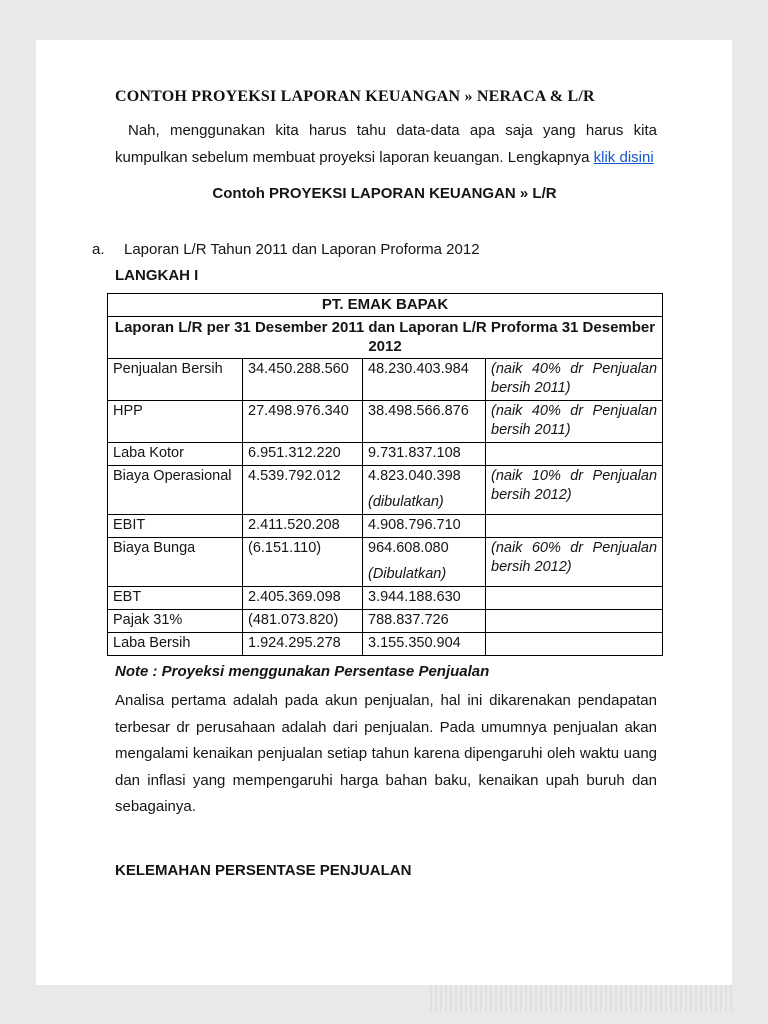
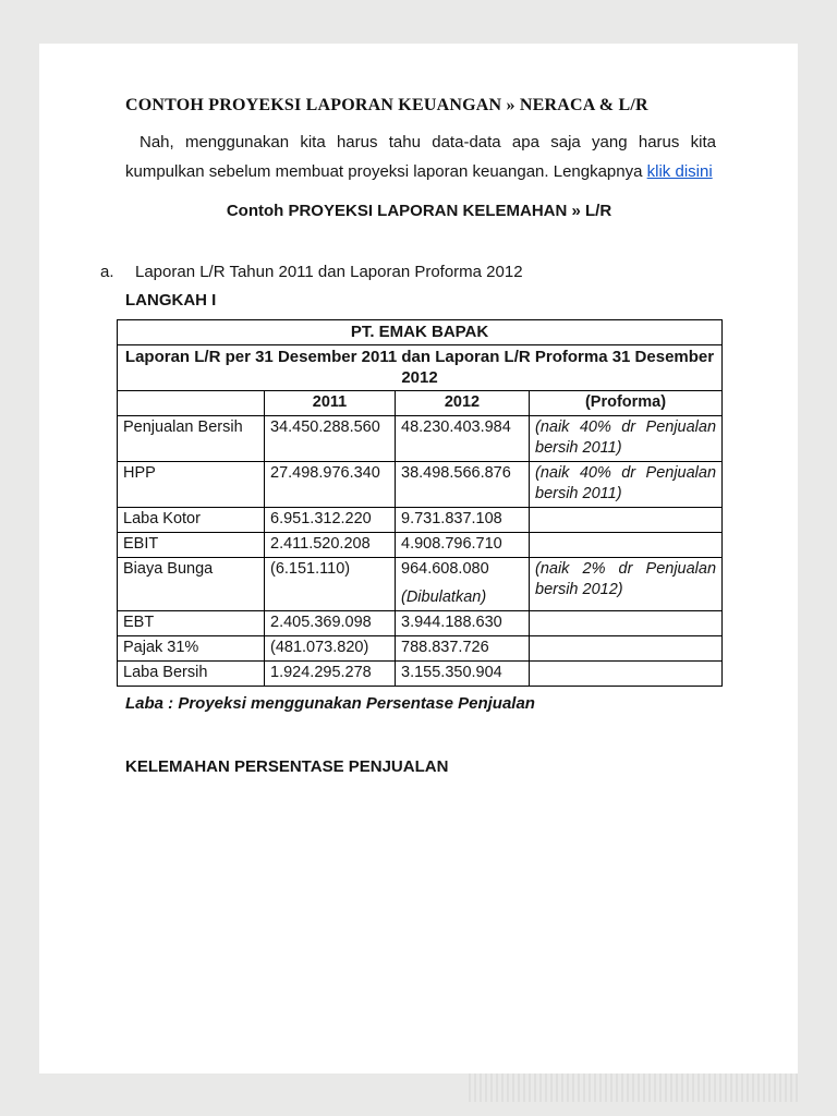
  CONTOH PROYEKSI LAPORAN KEUANGAN » NERACA & L/R
  Nah, menggunakan kita harus tahu data-data apa saja yang harus kita kumpulkan sebelum membuat proyeksi laporan keuangan. Lengkapnya klik disini
- Contoh PROYEKSI LAPORAN KEUANGAN » L/R
+ Contoh PROYEKSI LAPORAN KELEMAHAN » L/R
  a.
  Laporan L/R Tahun 2011 dan Laporan Proforma 2012
  LANGKAH I
  PT. EMAK BAPAK
  Laporan L/R per 31 Desember 2011 dan Laporan L/R Proforma 31 Desember 2012
+ 	2011	2012	(Proforma)
  Penjualan Bersih	34.450.288.560	48.230.403.984	(naik 40% dr Penjualan bersih 2011)
  HPP	27.498.976.340	38.498.566.876	(naik 40% dr Penjualan bersih 2011)
  Laba Kotor	6.951.312.220	9.731.837.108
- Biaya Operasional	4.539.792.012	4.823.040.398(dibulatkan)	(naik 10% dr Penjualan bersih 2012)
  EBIT	2.411.520.208	4.908.796.710
- Biaya Bunga	(6.151.110)	964.608.080(Dibulatkan)	(naik 60% dr Penjualan bersih 2012)
+ Biaya Bunga	(6.151.110)	964.608.080(Dibulatkan)	(naik 2% dr Penjualan bersih 2012)
  EBT	2.405.369.098	3.944.188.630
  Pajak 31%	(481.073.820)	788.837.726
  Laba Bersih	1.924.295.278	3.155.350.904
- Note : Proyeksi menggunakan Persentase Penjualan
+ Laba : Proyeksi menggunakan Persentase Penjualan
- Analisa pertama adalah pada akun penjualan, hal ini dikarenakan pendapatan terbesar dr perusahaan adalah dari penjualan. Pada umumnya penjualan akan mengalami kenaikan penjualan setiap tahun karena dipengaruhi oleh waktu uang dan inflasi yang mempengaruhi harga bahan baku, kenaikan upah buruh dan sebagainya.
  KELEMAHAN PERSENTASE PENJUALAN
